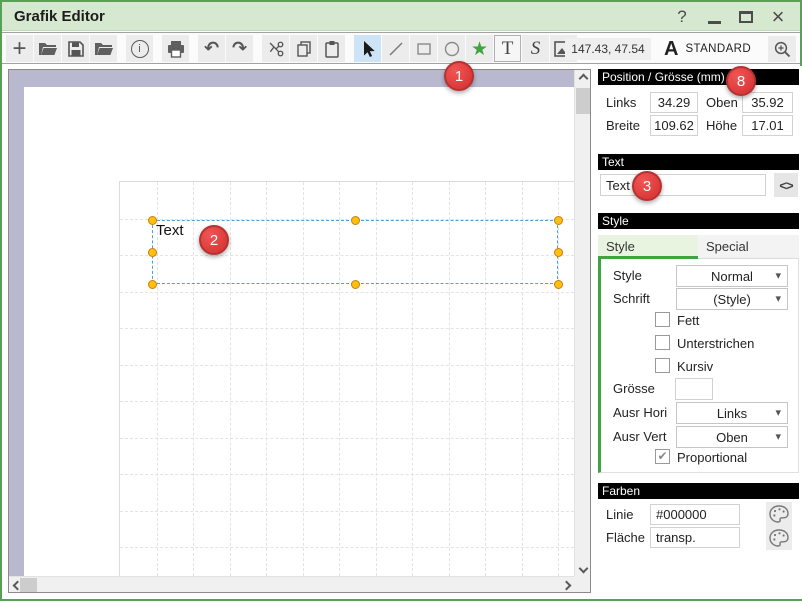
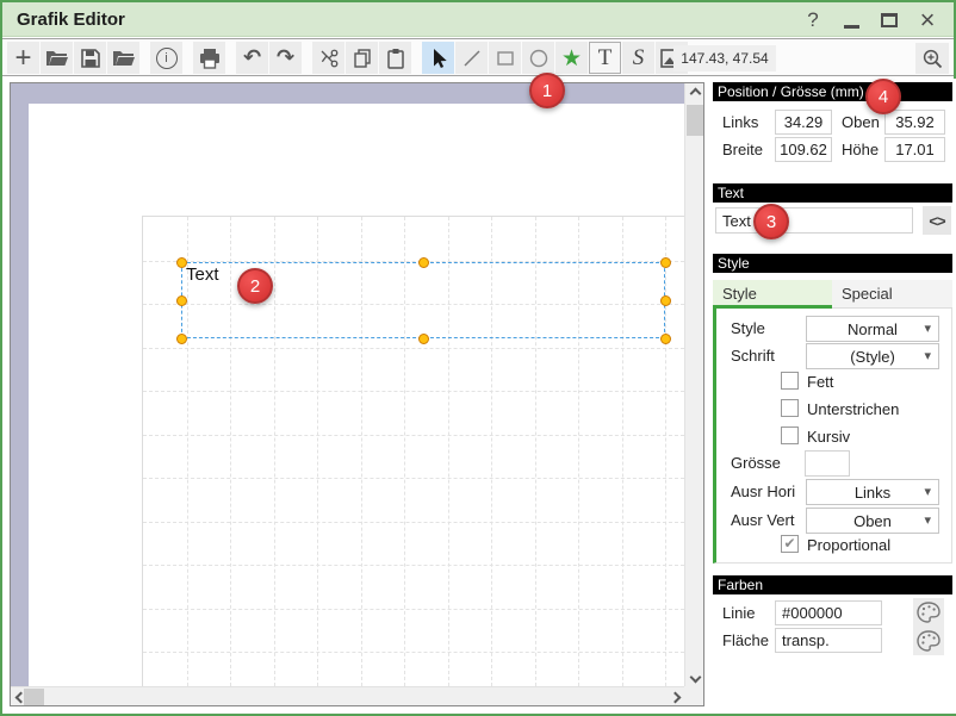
  Grafik Editor
  ?
  ×
  +
  i
  ↶
  ↷
  ★
  T
  S
  147.43, 47.54
- A
- STANDARD
  Text
  Position / Grösse (mm)
  Links
  34.29
  Oben
  35.92
  Breite
  109.62
  Höhe
  17.01
  Text
  Text
  <>
  Style
  Style
  Special
  Style
  Normal
  ▾
  Schrift
  (Style)
  ▾
  Fett
  Unterstrichen
  Kursiv
  Grösse
  Ausr Hori
  Links
  ▾
  Ausr Vert
  Oben
  ▾
  ✔
  Proportional
  Farben
  Linie
  #000000
  Fläche
  transp.
  1
  2
  3
- 8
+ 4
